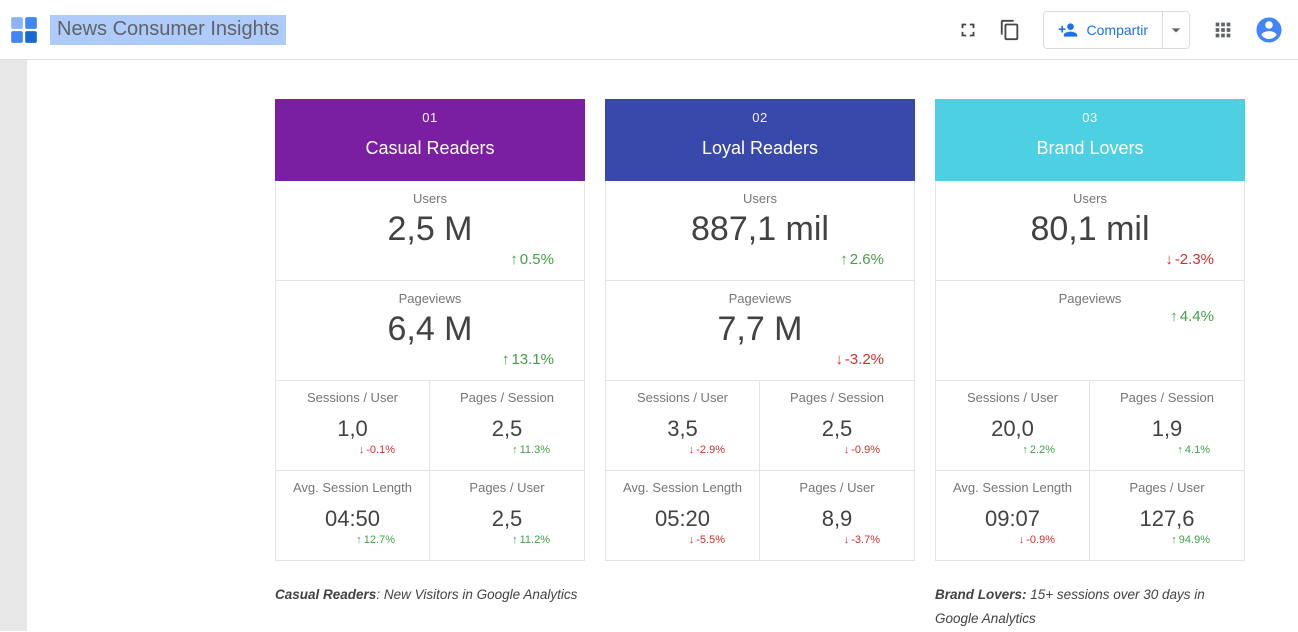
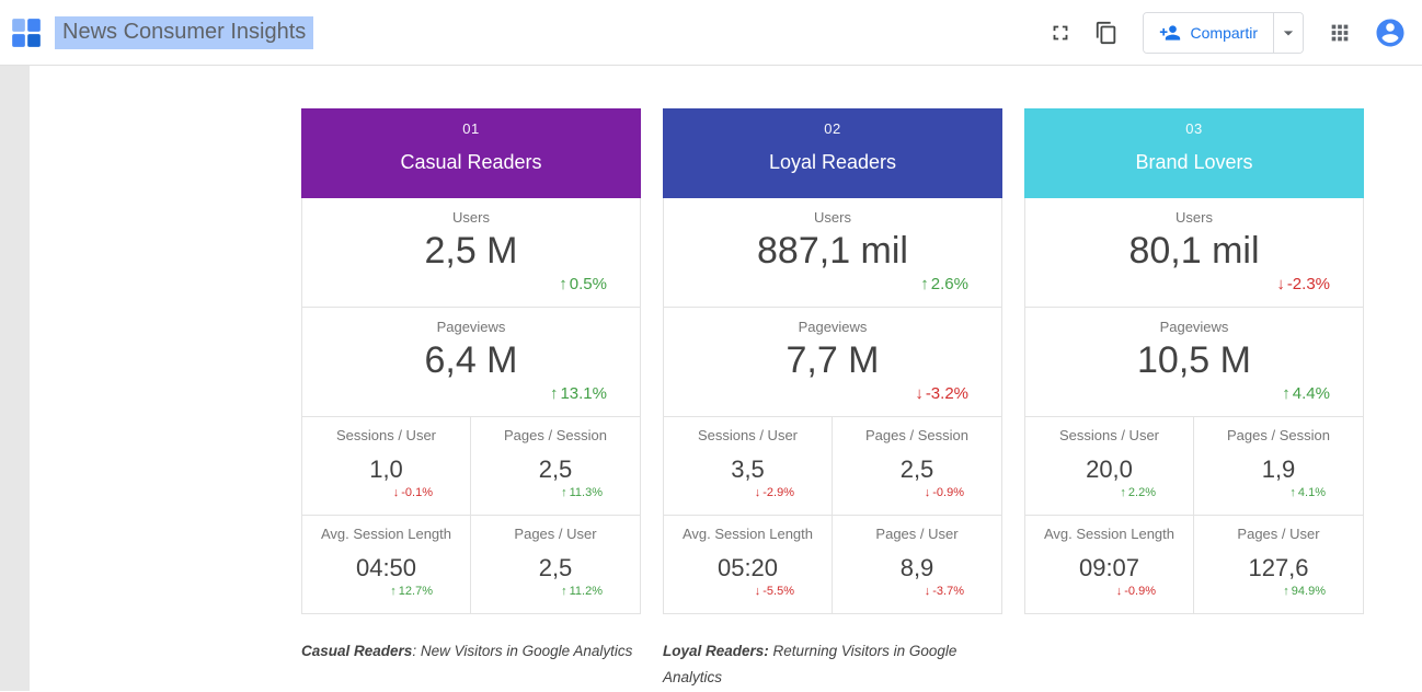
  News Consumer Insights
  Compartir
  01
  Casual Readers
  Users
  2,5 M
  0.5%
  Pageviews
  6,4 M
  13.1%
  Sessions / User
  1,0
  -0.1%
  Pages / Session
  2,5
  11.3%
  Avg. Session Length
  04:50
  12.7%
  Pages / User
  2,5
  11.2%
  Casual Readers: New Visitors in Google Analytics
  02
  Loyal Readers
  Users
  887,1 mil
  2.6%
  Pageviews
  7,7 M
  -3.2%
  Sessions / User
  3,5
  -2.9%
  Pages / Session
  2,5
  -0.9%
  Avg. Session Length
  05:20
  -5.5%
  Pages / User
  8,9
  -3.7%
+ Loyal Readers: Returning Visitors in Google Analytics
  03
  Brand Lovers
  Users
  80,1 mil
  -2.3%
  Pageviews
+ 10,5 M
  4.4%
  Sessions / User
  20,0
  2.2%
  Pages / Session
  1,9
  4.1%
  Avg. Session Length
  09:07
  -0.9%
  Pages / User
  127,6
  94.9%
- Brand Lovers: 15+ sessions over 30 days in Google Analytics
